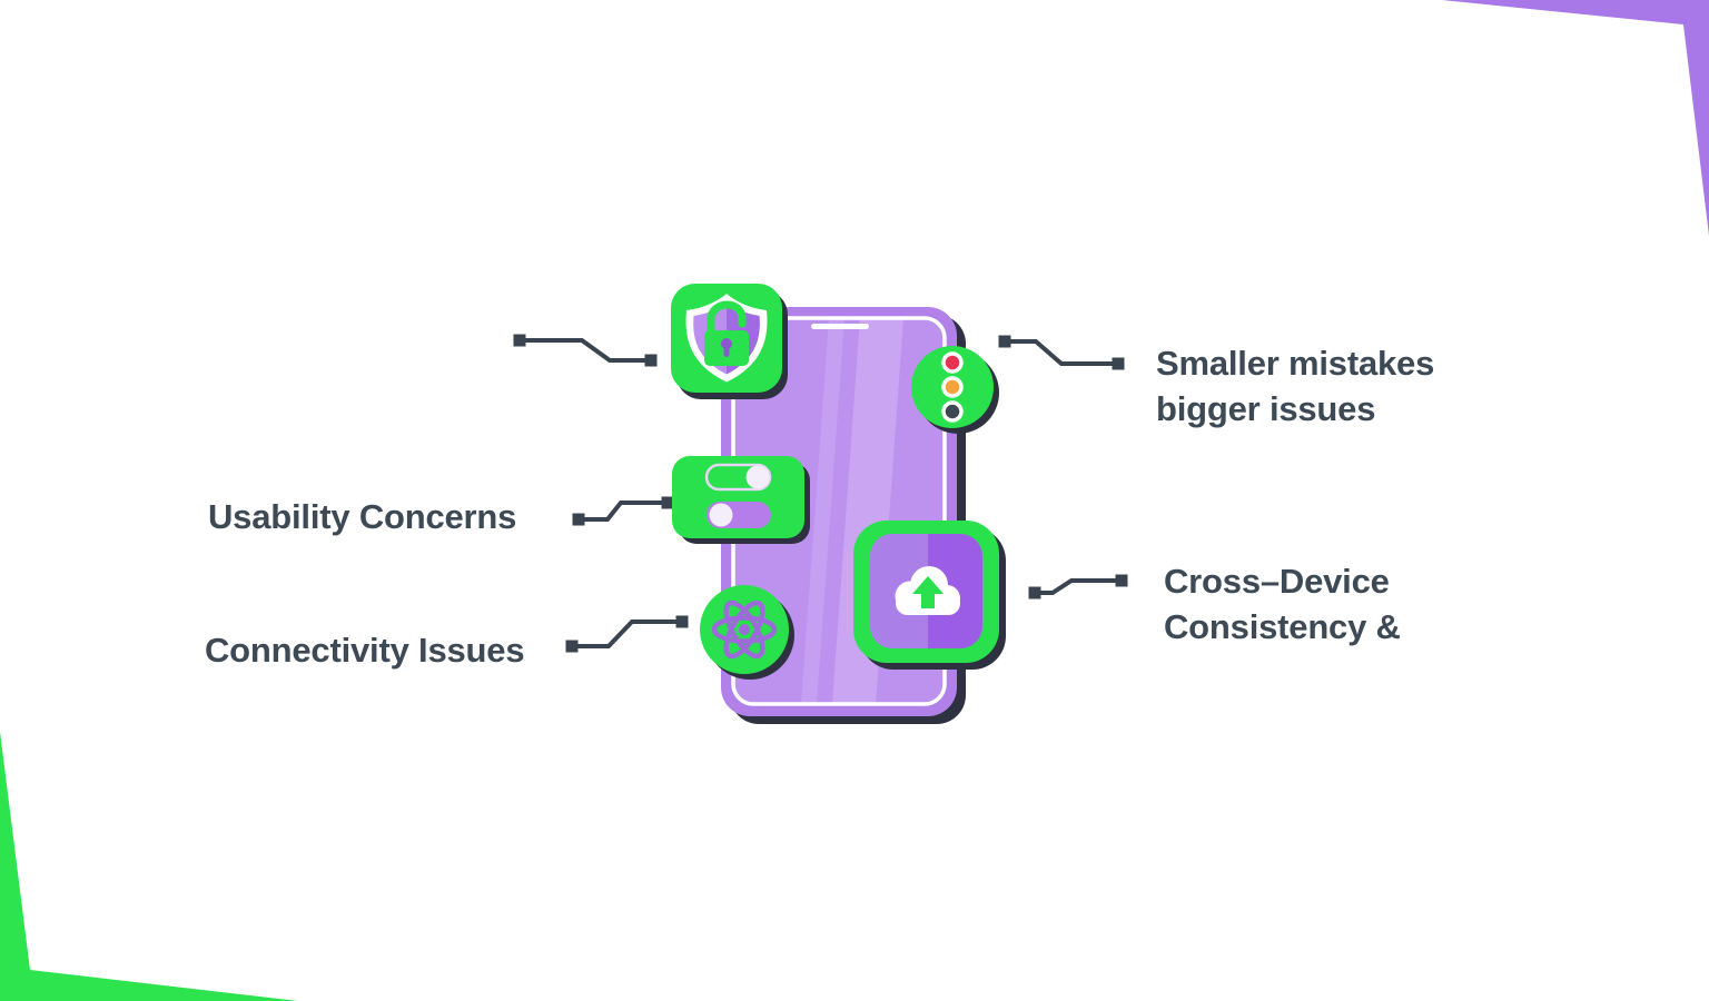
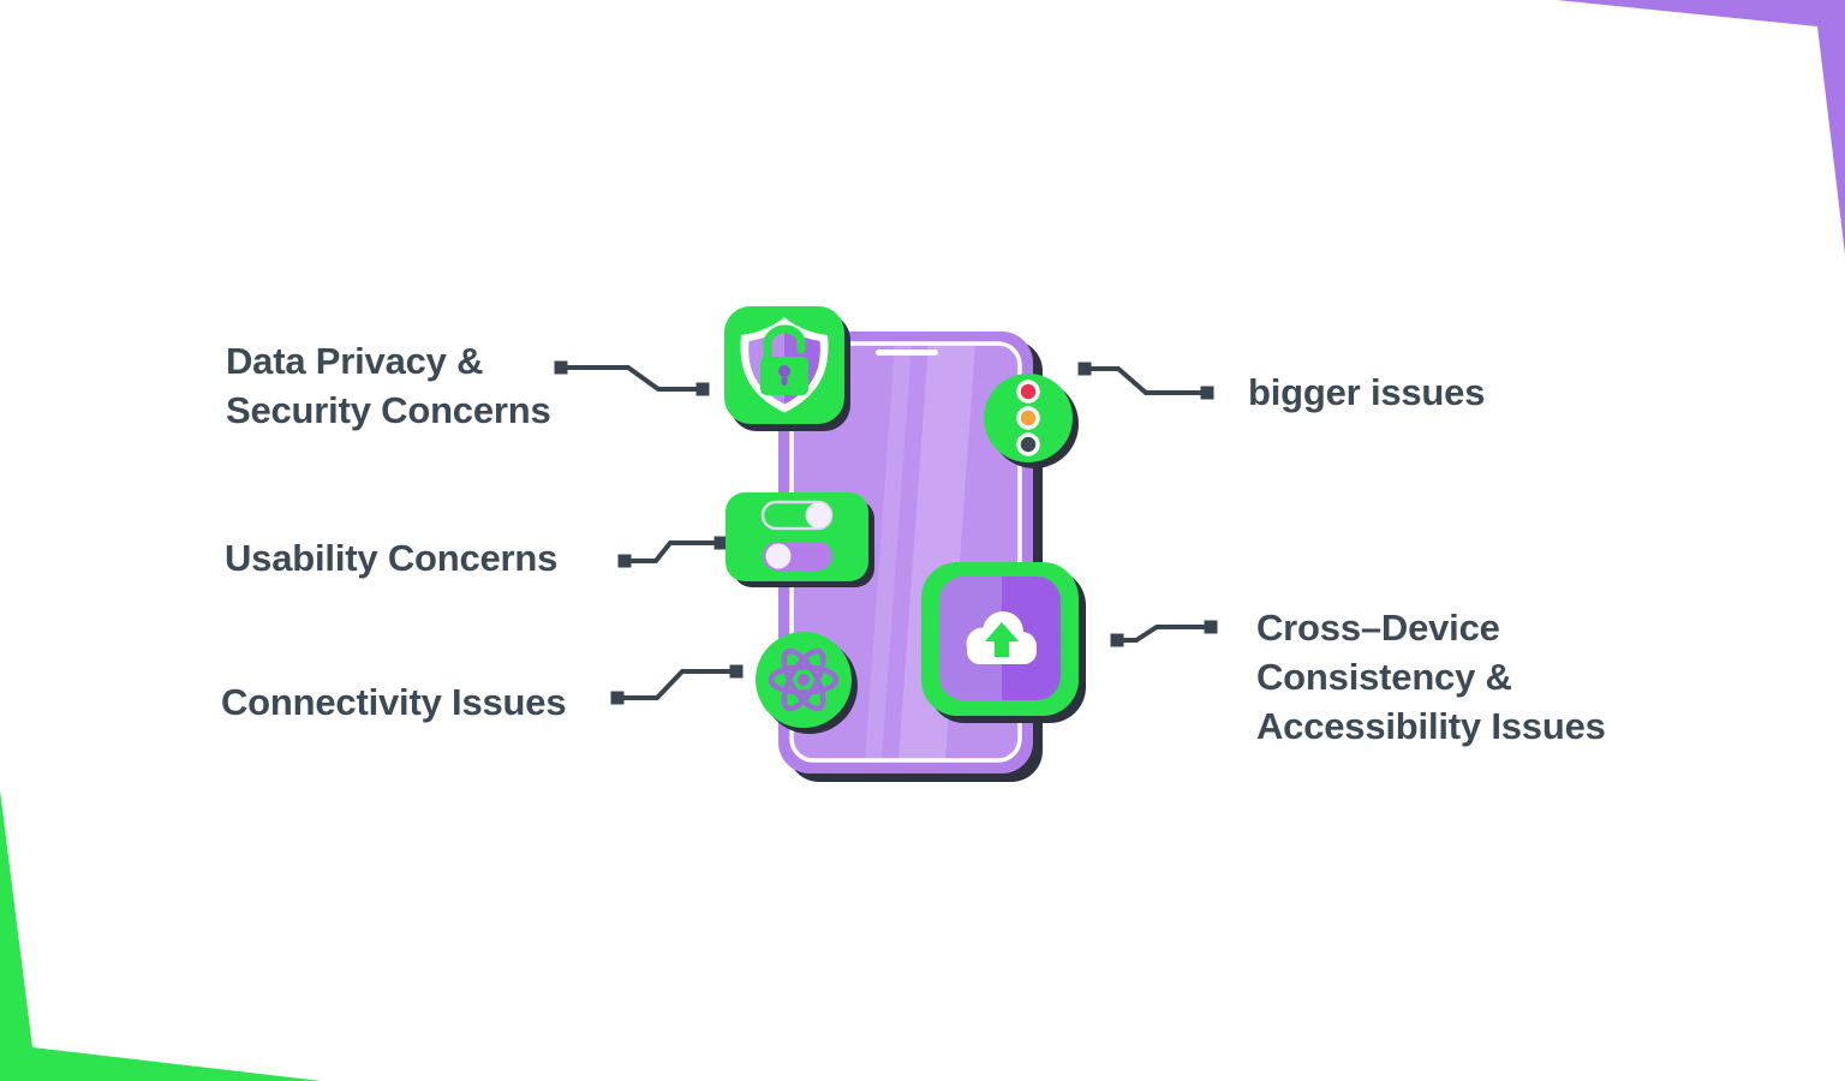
+ Data Privacy &
+ Security Concerns
  Usability Concerns
  Connectivity Issues
- Smaller mistakes
  bigger issues
  Cross–Device
  Consistency &
+ Accessibility Issues
